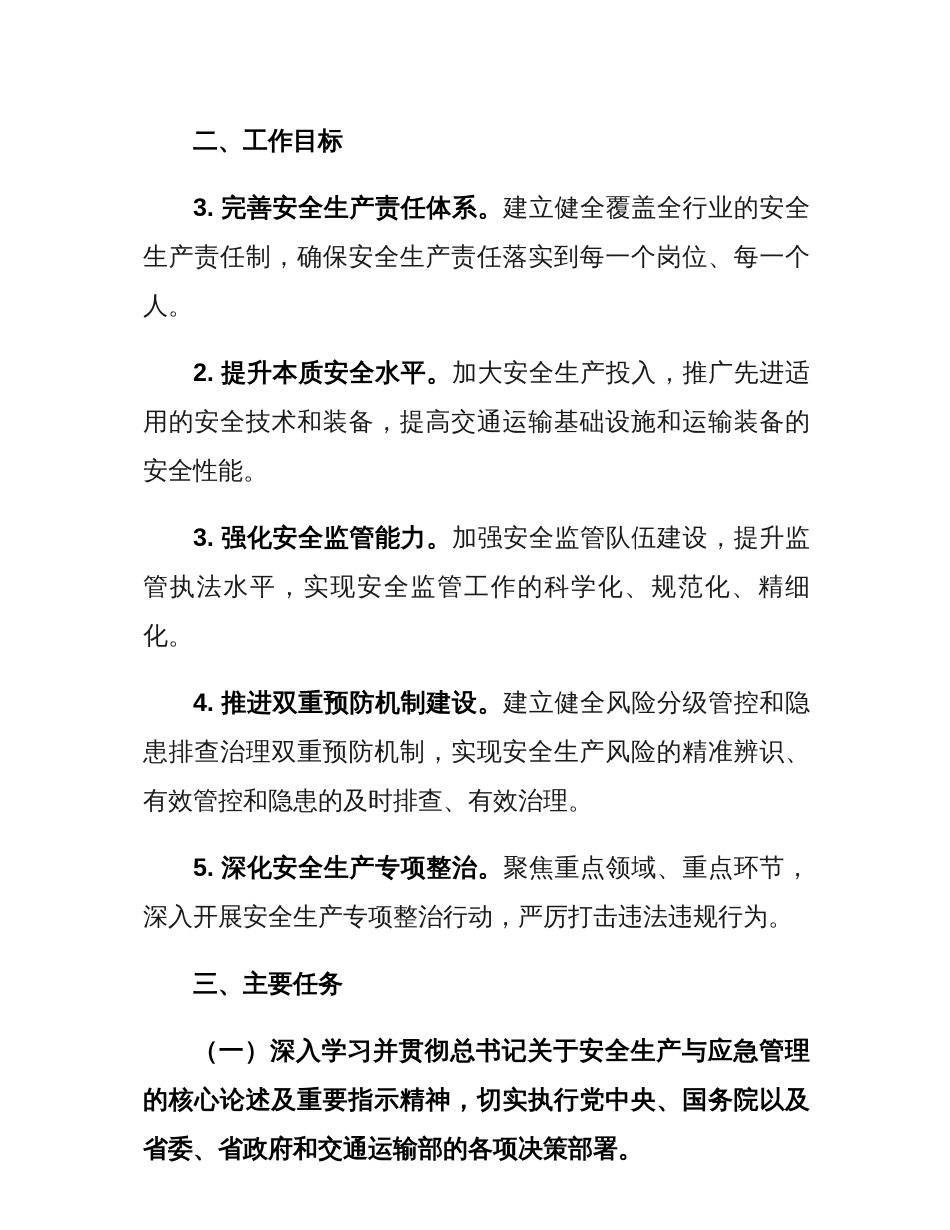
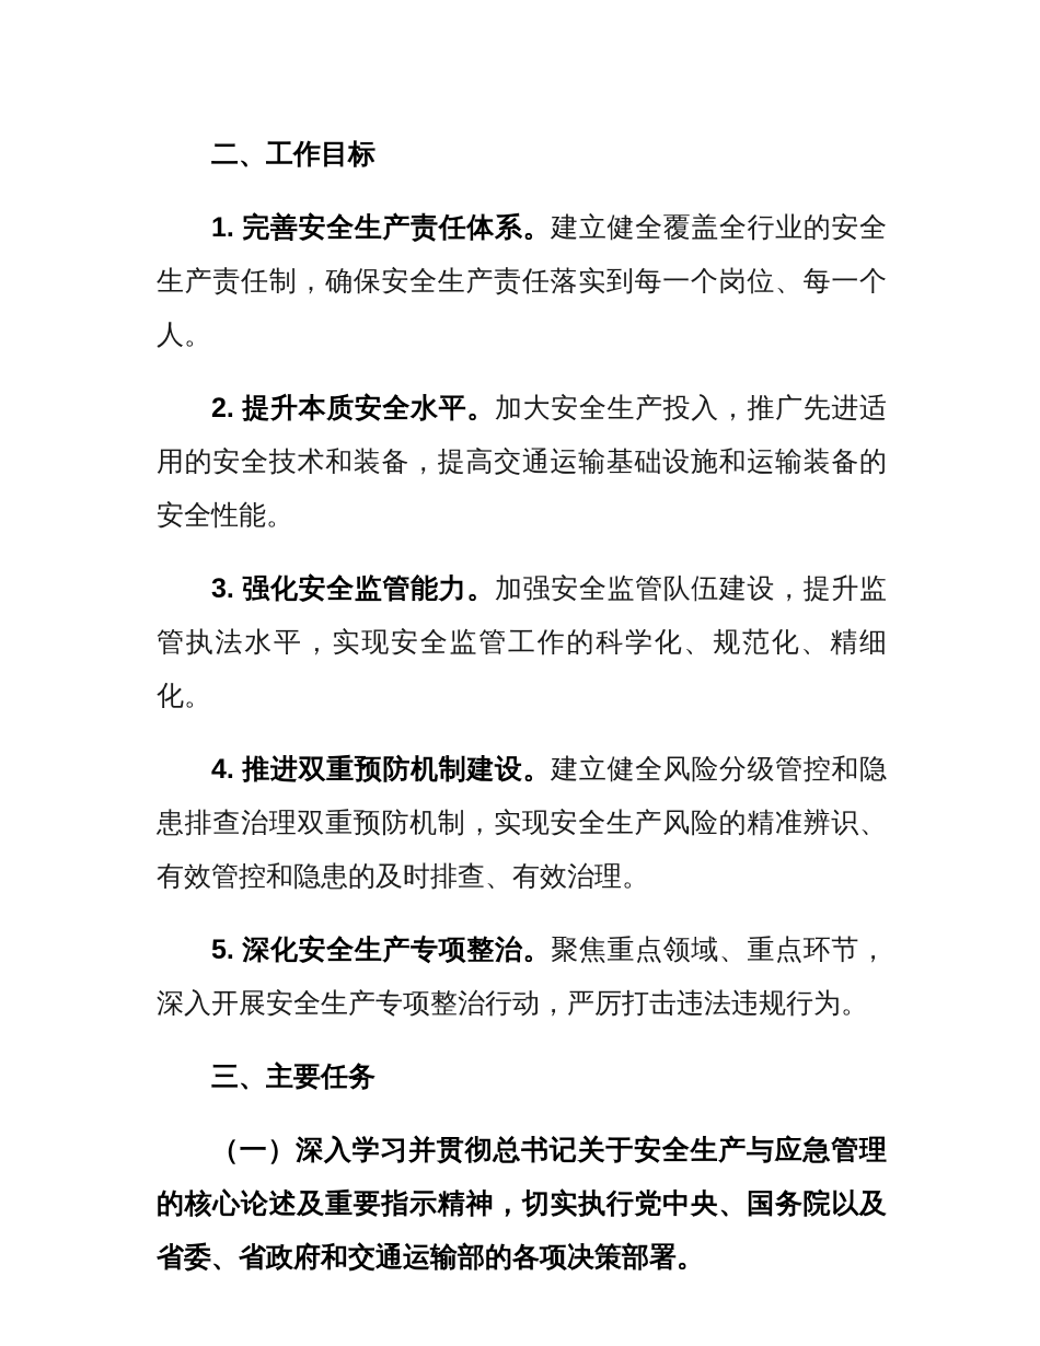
  二、工作目标
- 3. 完善安全生产责任体系。建立健全覆盖全行业的安全生产责任制，确保安全生产责任落实到每一个岗位、每一个人。
+ 1. 完善安全生产责任体系。建立健全覆盖全行业的安全生产责任制，确保安全生产责任落实到每一个岗位、每一个人。
  2. 提升本质安全水平。加大安全生产投入，推广先进适用的安全技术和装备，提高交通运输基础设施和运输装备的安全性能。
  3. 强化安全监管能力。加强安全监管队伍建设，提升监管执法水平，实现安全监管工作的科学化、规范化、精细化。
  4. 推进双重预防机制建设。建立健全风险分级管控和隐患排查治理双重预防机制，实现安全生产风险的精准辨识、有效管控和隐患的及时排查、有效治理。
  5. 深化安全生产专项整治。聚焦重点领域、重点环节，深入开展安全生产专项整治行动，严厉打击违法违规行为。
  三、主要任务
  （一）深入学习并贯彻总书记关于安全生产与应急管理的核心论述及重要指示精神，切实执行党中央、国务院以及省委、省政府和交通运输部的各项决策部署。
